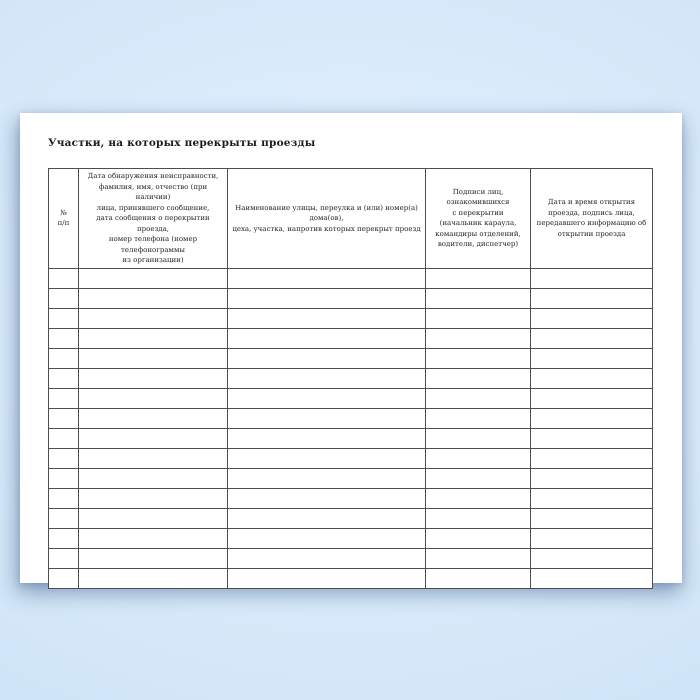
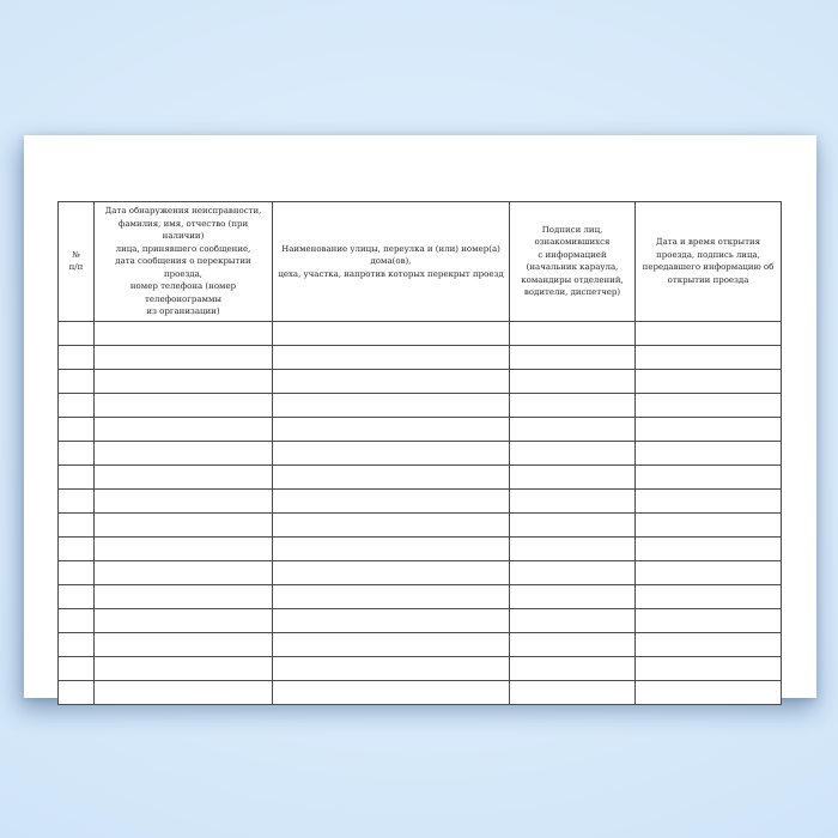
- Участки, на которых перекрыты проезды
- № п/п	Дата обнаружения неисправности, фамилия, имя, отчество (при наличии) лица, принявшего сообщение, дата сообщения о перекрытии проезда, номер телефона (номер телефонограммы из организации)	Наименование улицы, переулка и (или) номер(а) дома(ов), цеха, участка, напротив которых перекрыт проезд	Подписи лиц, ознакомившихся с перекрытии (начальник караула, командиры отделений, водители, диспетчер)	Дата и время открытия проезда, подпись лица, передавшего информацию об открытии проезда
+ № п/п	Дата обнаружения неисправности, фамилия, имя, отчество (при наличии) лица, принявшего сообщение, дата сообщения о перекрытии проезда, номер телефона (номер телефонограммы из организации)	Наименование улицы, переулка и (или) номер(а) дома(ов), цеха, участка, напротив которых перекрыт проезд	Подписи лиц, ознакомившихся с информацией (начальник караула, командиры отделений, водители, диспетчер)	Дата и время открытия проезда, подпись лица, передавшего информацию об открытии проезда
